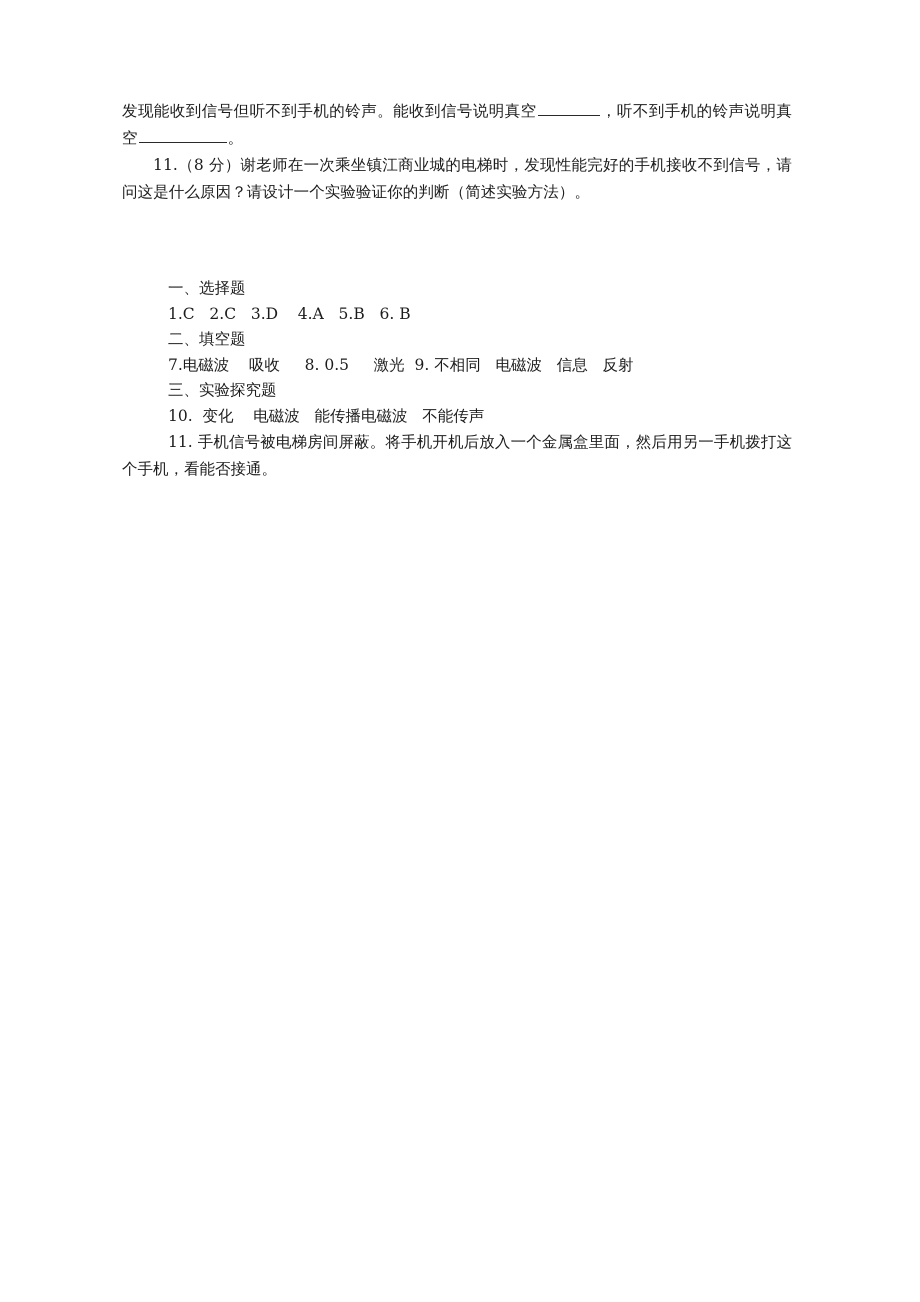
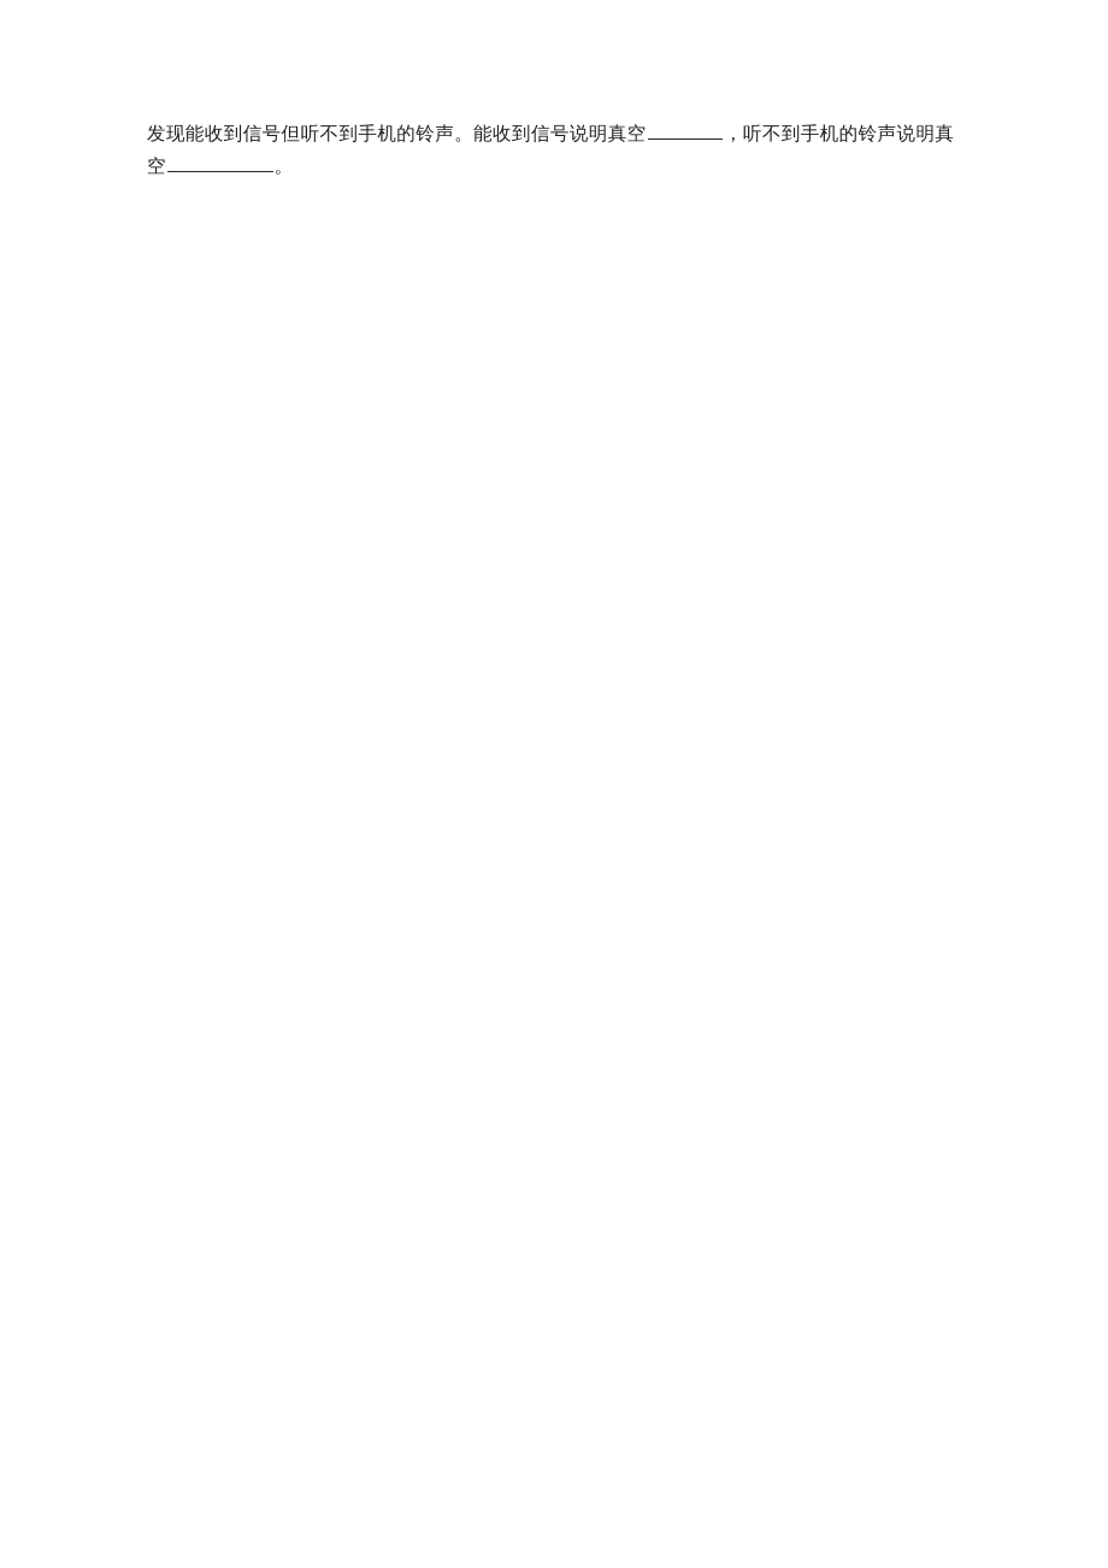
  发现能收到信号但听不到手机的铃声。能收到信号说明真空 ，听不到手机的铃声说明真空 。
- 11.（8 分）谢老师在一次乘坐镇江商业城的电梯时，发现性能完好的手机接收不到信号，请问这是什么原因？请设计一个实验验证你的判断（简述实验方法）。
- 一、选择题
- 1.C 2.C 3.D 4.A 5.B 6. B
- 二、填空题
- 7.电磁波 吸收 8. 0.5 激光 9. 不相同 电磁波 信息 反射
- 三、实验探究题
- 10. 变化 电磁波 能传播电磁波 不能传声
- 11. 手机信号被电梯房间屏蔽。将手机开机后放入一个金属盒里面，然后用另一手机拨打这个手机，看能否接通。
